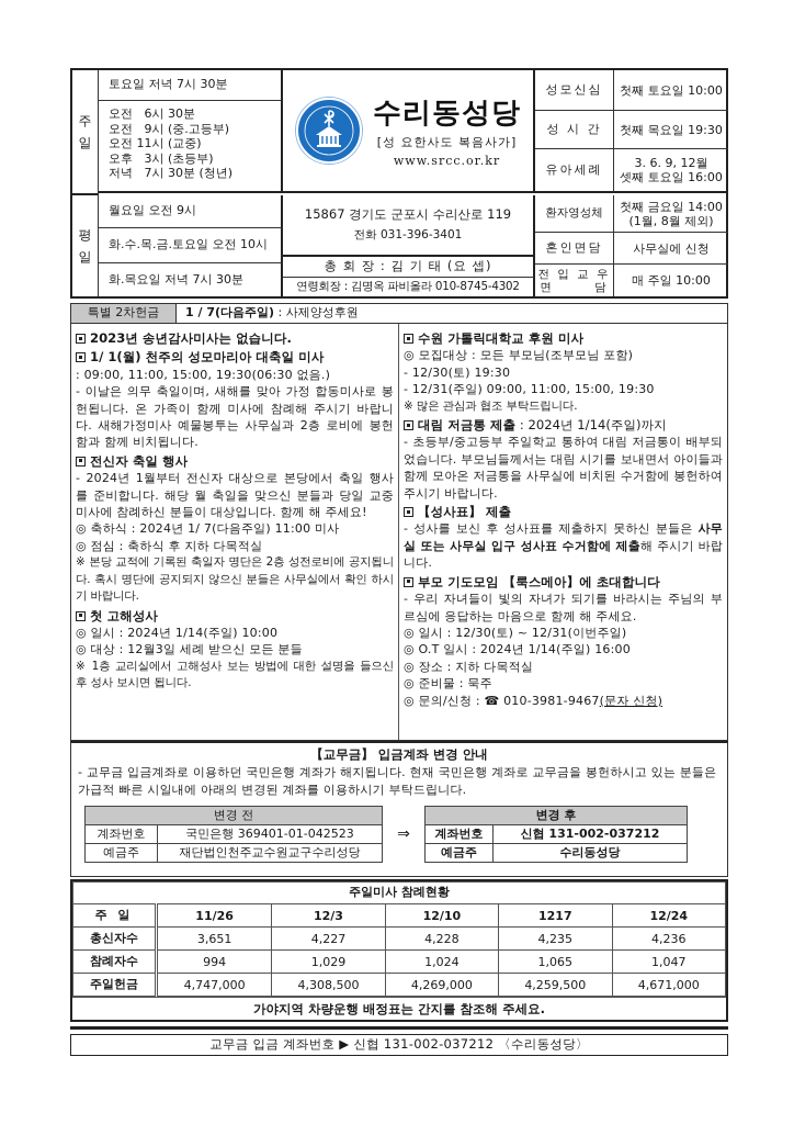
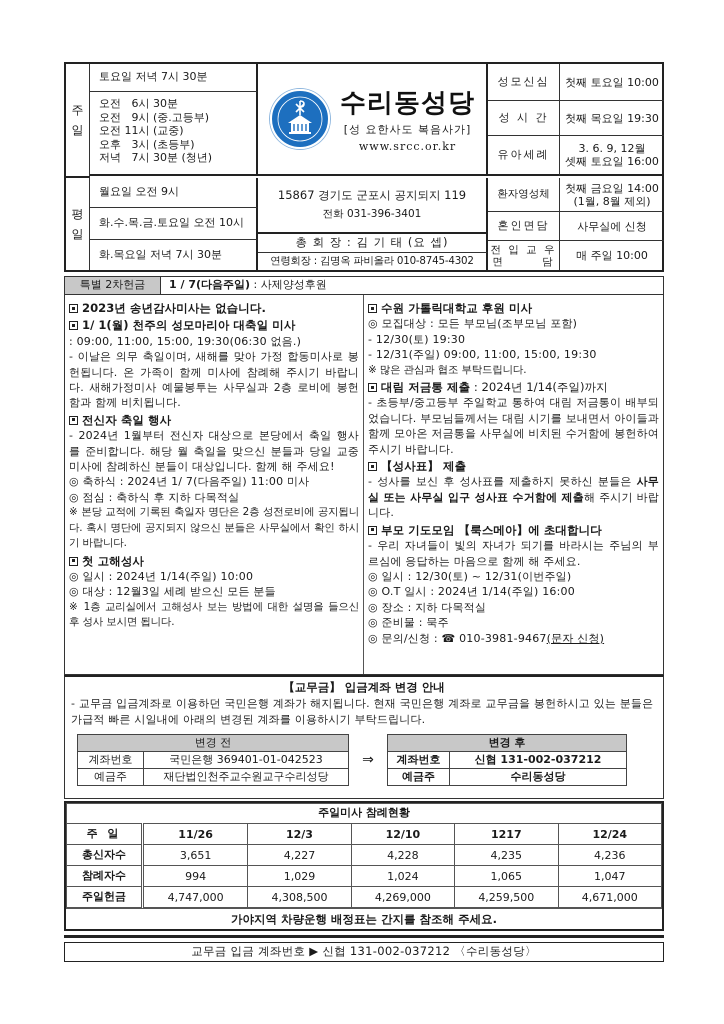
  주
  일
  토요일 저녁 7시 30분
  오전 6시 30분
  오전 9시 (중.고등부)
  오전 11시 (교중)
  오후 3시 (초등부)
  저녁 7시 30분 (청년)
  평
  일
  월요일 오전 9시
  화.수.목.금.토요일 오전 10시
  화.목요일 저녁 7시 30분
  수리동성당
  [성 요한사도 복음사가]
  www.srcc.or.kr
- 15867 경기도 군포시 수리산로 119
+ 15867 경기도 군포시 공지되지 119
  전화 031-396-3401
  총 회 장 : 김 기 태 (요 셉)
  연령회장 : 김명옥 파비올라 010-8745-4302
  성모신심
  첫째 토요일 10:00
  성 시 간
  첫째 목요일 19:30
  유아세례
  3. 6. 9, 12월
  셋째 토요일 16:00
  환자영성체
  첫째 금요일 14:00
  (1월, 8월 제외)
  혼인면담
  사무실에 신청
  전 입 교 우
  면 담
  매 주일 10:00
  특별 2차헌금
  1 / 7(다음주일)
  : 사제양성후원
  2023년 송년감사미사는 없습니다.
  1/ 1(월) 천주의 성모마리아 대축일 미사
  : 09:00, 11:00, 15:00, 19:30(06:30 없음.)
  - 이날은 의무 축일이며, 새해를 맞아 가정 합동미사로 봉헌됩니다. 온 가족이 함께 미사에 참례해 주시기 바랍니다. 새해가정미사 예물봉투는 사무실과 2층 로비에 봉헌함과 함께 비치됩니다.
  전신자 축일 행사
  - 2024년 1월부터 전신자 대상으로 본당에서 축일 행사를 준비합니다. 해당 월 축일을 맞으신 분들과 당일 교중 미사에 참례하신 분들이 대상입니다. 함께 해 주세요!
  ◎ 축하식 : 2024년 1/ 7(다음주일) 11:00 미사
  ◎ 점심 : 축하식 후 지하 다목적실
  ※ 본당 교적에 기록된 축일자 명단은 2층 성전로비에 공지됩니다. 혹시 명단에 공지되지 않으신 분들은 사무실에서 확인 하시기 바랍니다.
  첫 고해성사
  ◎ 일시 : 2024년 1/14(주일) 10:00
  ◎ 대상 : 12월3일 세례 받으신 모든 분들
  ※ 1층 교리실에서 고해성사 보는 방법에 대한 설명을 들으신 후 성사 보시면 됩니다.
  수원 가톨릭대학교 후원 미사
  ◎ 모집대상 : 모든 부모님(조부모님 포함)
  - 12/30(토) 19:30
  - 12/31(주일) 09:00, 11:00, 15:00, 19:30
  ※ 많은 관심과 협조 부탁드립니다.
  대림 저금통 제출 : 2024년 1/14(주일)까지
  - 초등부/중고등부 주일학교 통하여 대림 저금통이 배부되었습니다. 부모님들께서는 대림 시기를 보내면서 아이들과 함께 모아온 저금통을 사무실에 비치된 수거함에 봉헌하여 주시기 바랍니다.
  【성사표】 제출
  - 성사를 보신 후 성사표를 제출하지 못하신 분들은 사무실 또는 사무실 입구 성사표 수거함에 제출해 주시기 바랍니다.
  부모 기도모임 【룩스메아】에 초대합니다
  - 우리 자녀들이 빛의 자녀가 되기를 바라시는 주님의 부르심에 응답하는 마음으로 함께 해 주세요.
  ◎ 일시 : 12/30(토) ~ 12/31(이번주일)
  ◎ O.T 일시 : 2024년 1/14(주일) 16:00
  ◎ 장소 : 지하 다목적실
  ◎ 준비물 : 묵주
  ◎ 문의/신청 : ☎ 010-3981-9467(문자 신청)
  【교무금】 입금계좌 변경 안내
  - 교무금 입금계좌로 이용하던 국민은행 계좌가 해지됩니다. 현재 국민은행 계좌로 교무금을 봉헌하시고 있는 분들은 가급적 빠른 시일내에 아래의 변경된 계좌를 이용하시기 부탁드립니다.
  변경 전
  계좌번호	국민은행 369401-01-042523
  예금주	재단법인천주교수원교구수리성당
  ⇒
  변경 후
  계좌번호	신협 131-002-037212
  예금주	수리동성당
  주일미사 참례현황
  주 일	11/26	12/3	12/10	1217	12/24
  총신자수	3,651	4,227	4,228	4,235	4,236
  참례자수	994	1,029	1,024	1,065	1,047
  주일헌금	4,747,000	4,308,500	4,269,000	4,259,500	4,671,000
  가야지역 차량운행 배정표는 간지를 참조해 주세요.
  교무금 입금 계좌번호 ▶ 신협 131-002-037212 〈수리동성당〉
